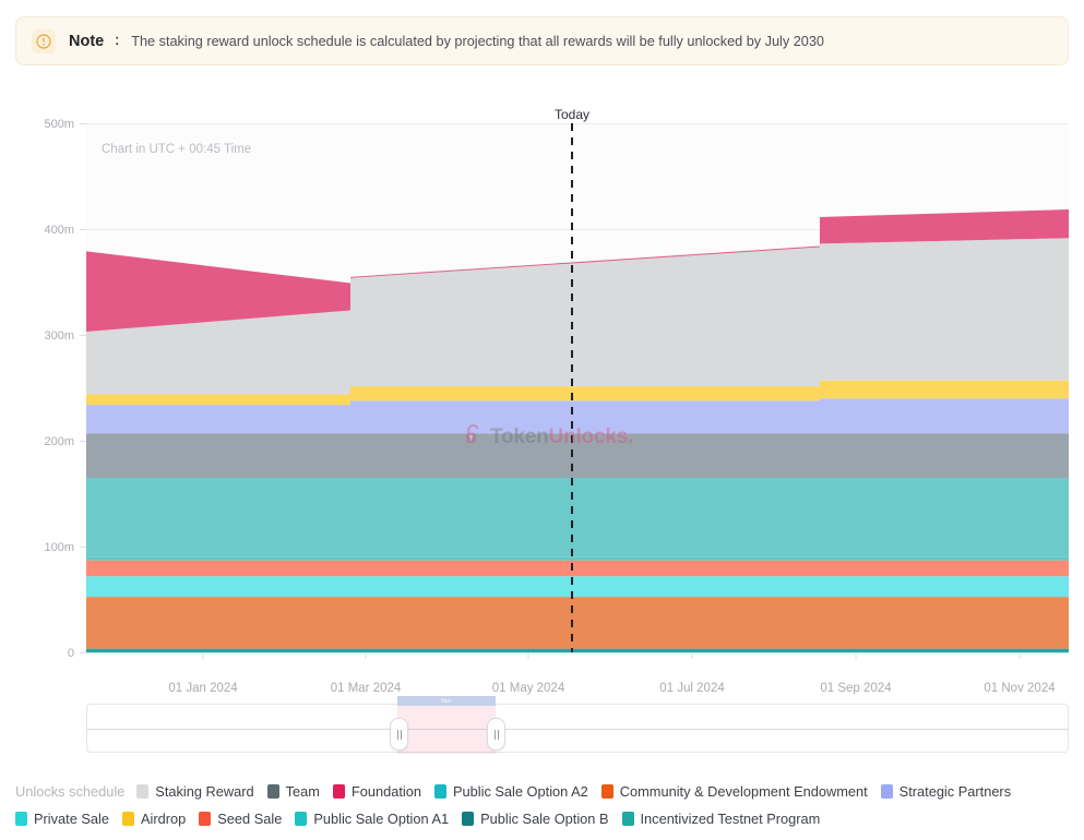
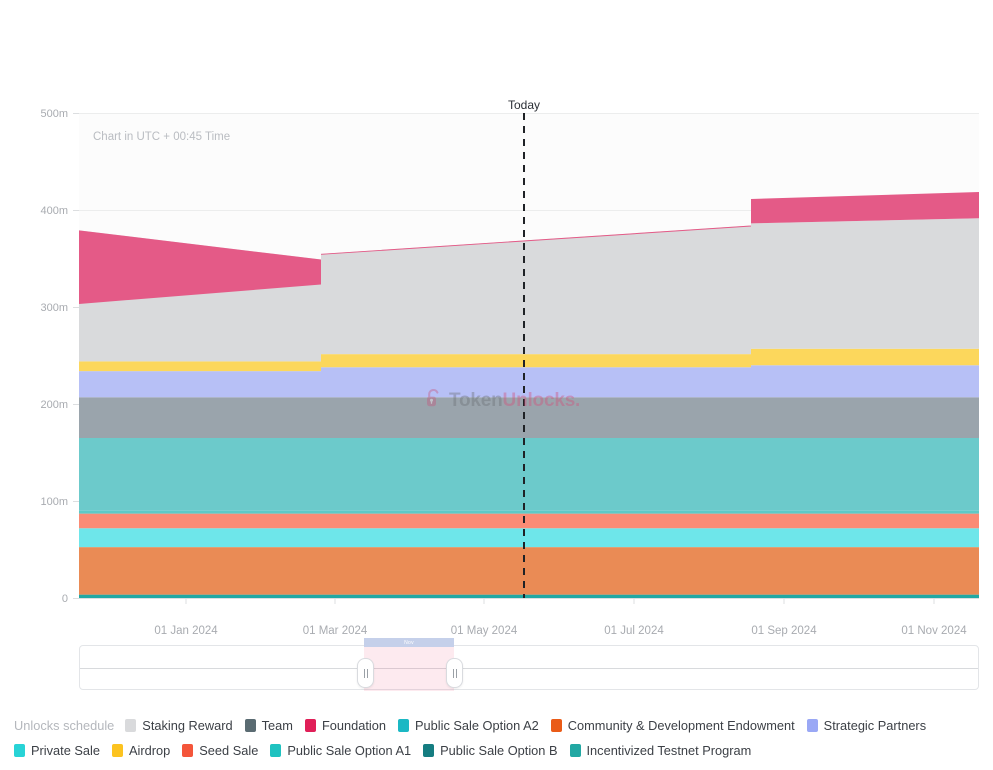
- Note
- ：
- The staking reward unlock schedule is calculated by projecting that all rewards will be fully unlocked by July 2030
  500m
  400m
  300m
  200m
  100m
  0
  01 Jan 2024
  01 Mar 2024
  01 May 2024
  01 Jul 2024
  01 Sep 2024
  01 Nov 2024
  Today
  Chart in UTC + 00:45 Time
  TokenUnlocks.
  Unlocks schedule
  Staking Reward
  Team
  Foundation
  Public Sale Option A2
  Community & Development Endowment
  Strategic Partners
  Private Sale
  Airdrop
  Seed Sale
  Public Sale Option A1
  Public Sale Option B
  Incentivized Testnet Program
